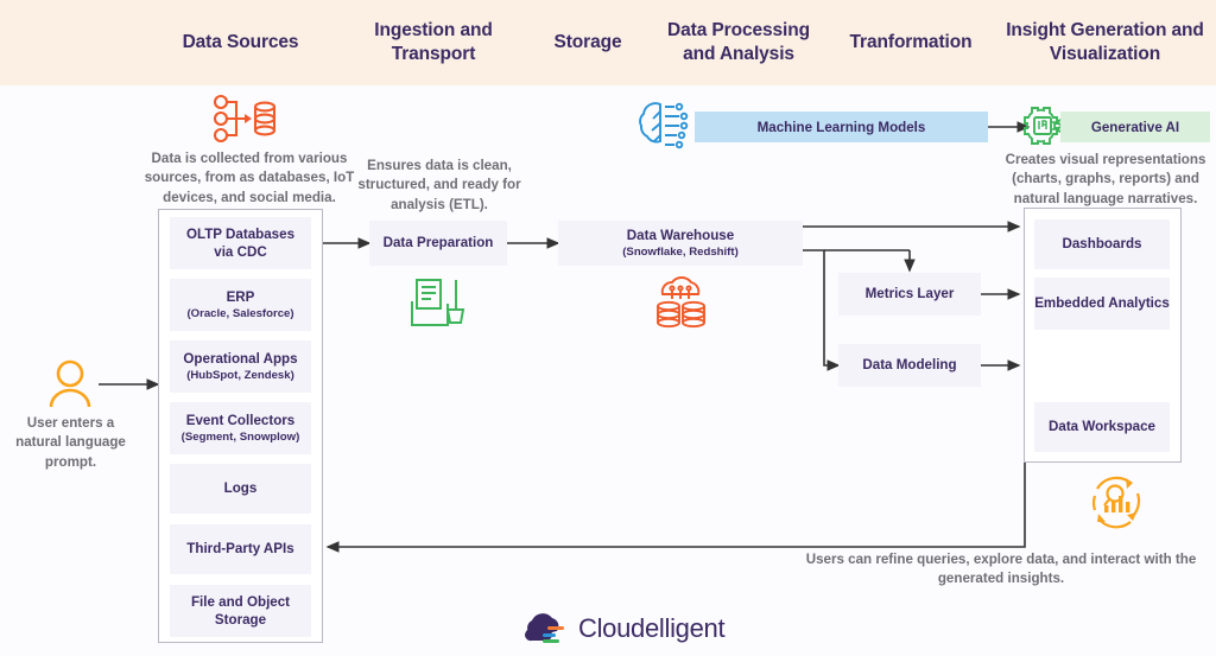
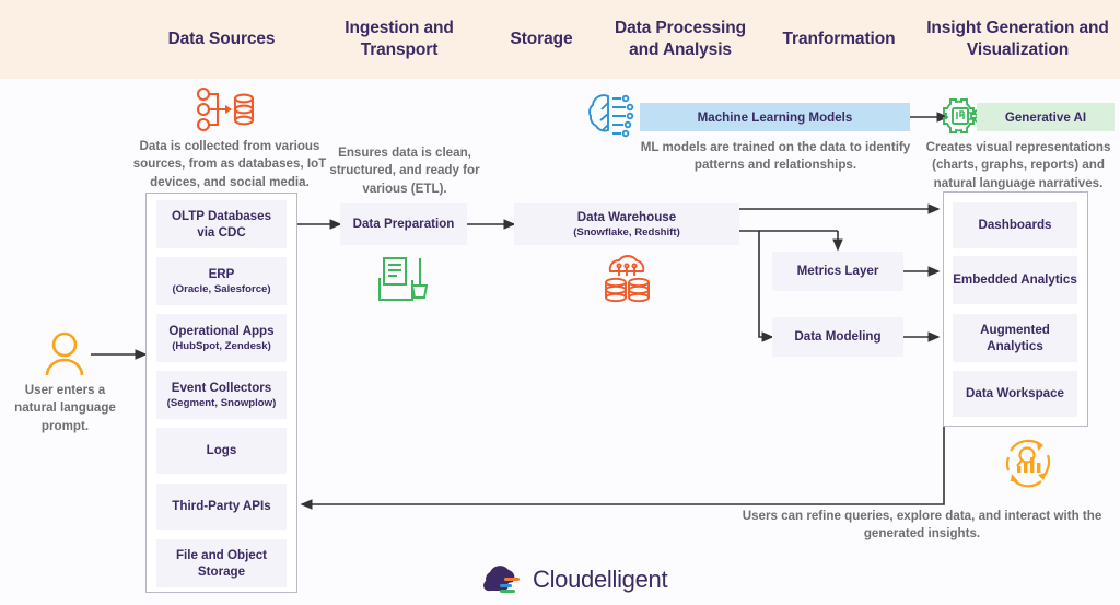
  Data Sources
  Ingestion and Transport
  Storage
  Data Processing and Analysis
  Tranformation
  Insight Generation and Visualization
  Data is collected from various sources, from as databases, IoT devices, and social media.
  OLTP Databases
  via CDC
  ERP
  (Oracle, Salesforce)
  Operational Apps
  (HubSpot, Zendesk)
  Event Collectors
  (Segment, Snowplow)
  Logs
  Third-Party APIs
  File and Object Storage
  User enters a natural language prompt.
- Ensures data is clean, structured, and ready for analysis (ETL).
+ Ensures data is clean, structured, and ready for various (ETL).
  Data Preparation
  Data Warehouse
  (Snowflake, Redshift)
  Machine Learning Models
+ ML models are trained on the data to identify patterns and relationships.
  Metrics Layer
  Data Modeling
  Generative AI
  Creates visual representations (charts, graphs, reports) and natural language narratives.
  Dashboards
  Embedded Analytics
+ Augmented Analytics
  Data Workspace
  Users can refine queries, explore data, and interact with the generated insights.
  Cloudelligent
